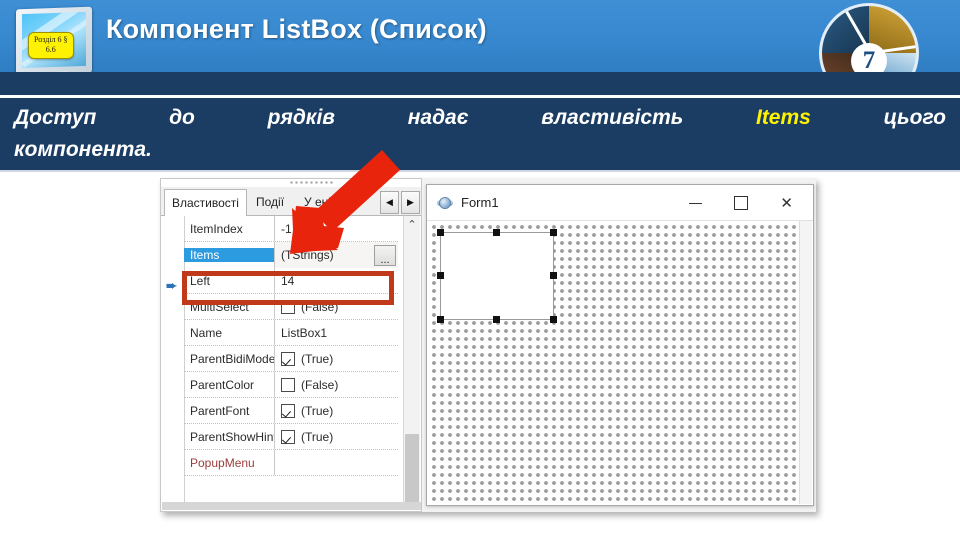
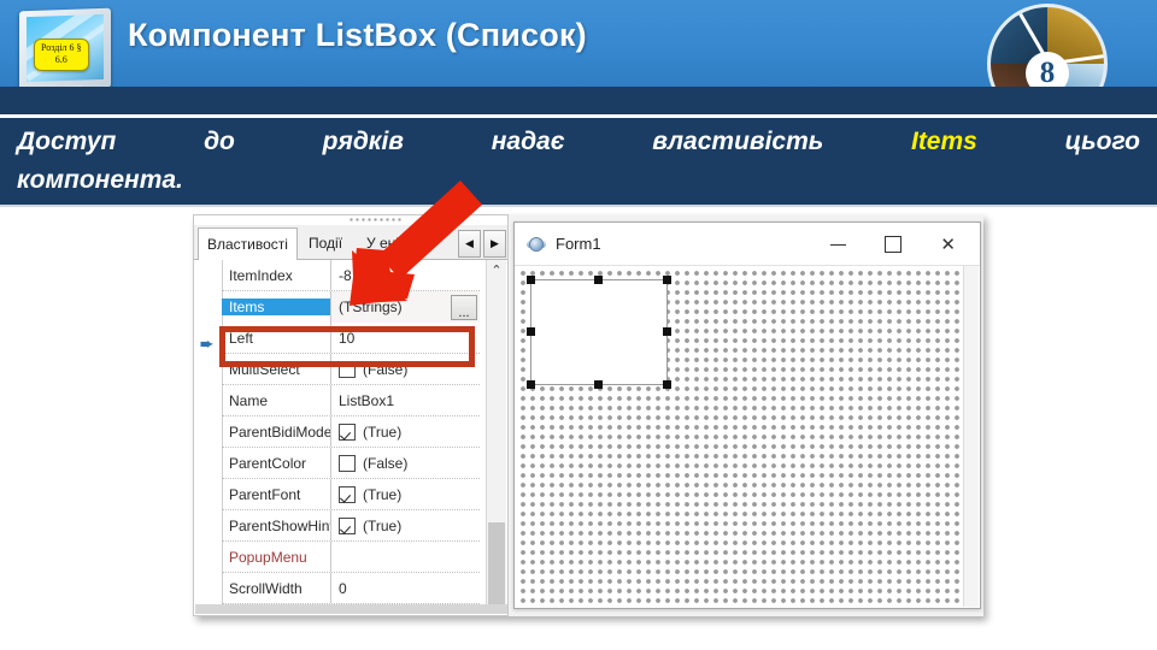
  Розділ 6 §
  6.6
  Компонент ListBox (Список)
- 7
+ 8
  Доступ
  до
  рядків
  надає
  властивість
  Items
  цього
  компонента.
  Властивості
  Події
  У ен
  ◀
  ▶
  ➨
  ItemIndex
- -1
+ -8
  Items
  (TStrings)
  ...
  Left
- 14
+ 10
  MultiSelect
  (False)
  Name
  ListBox1
  ParentBidiMode
  (True)
  ParentColor
  (False)
  ParentFont
  (True)
  ParentShowHin
  (True)
  PopupMenu
+ ScrollWidth
+ 0
  ⌃
  Form1
  ✕
